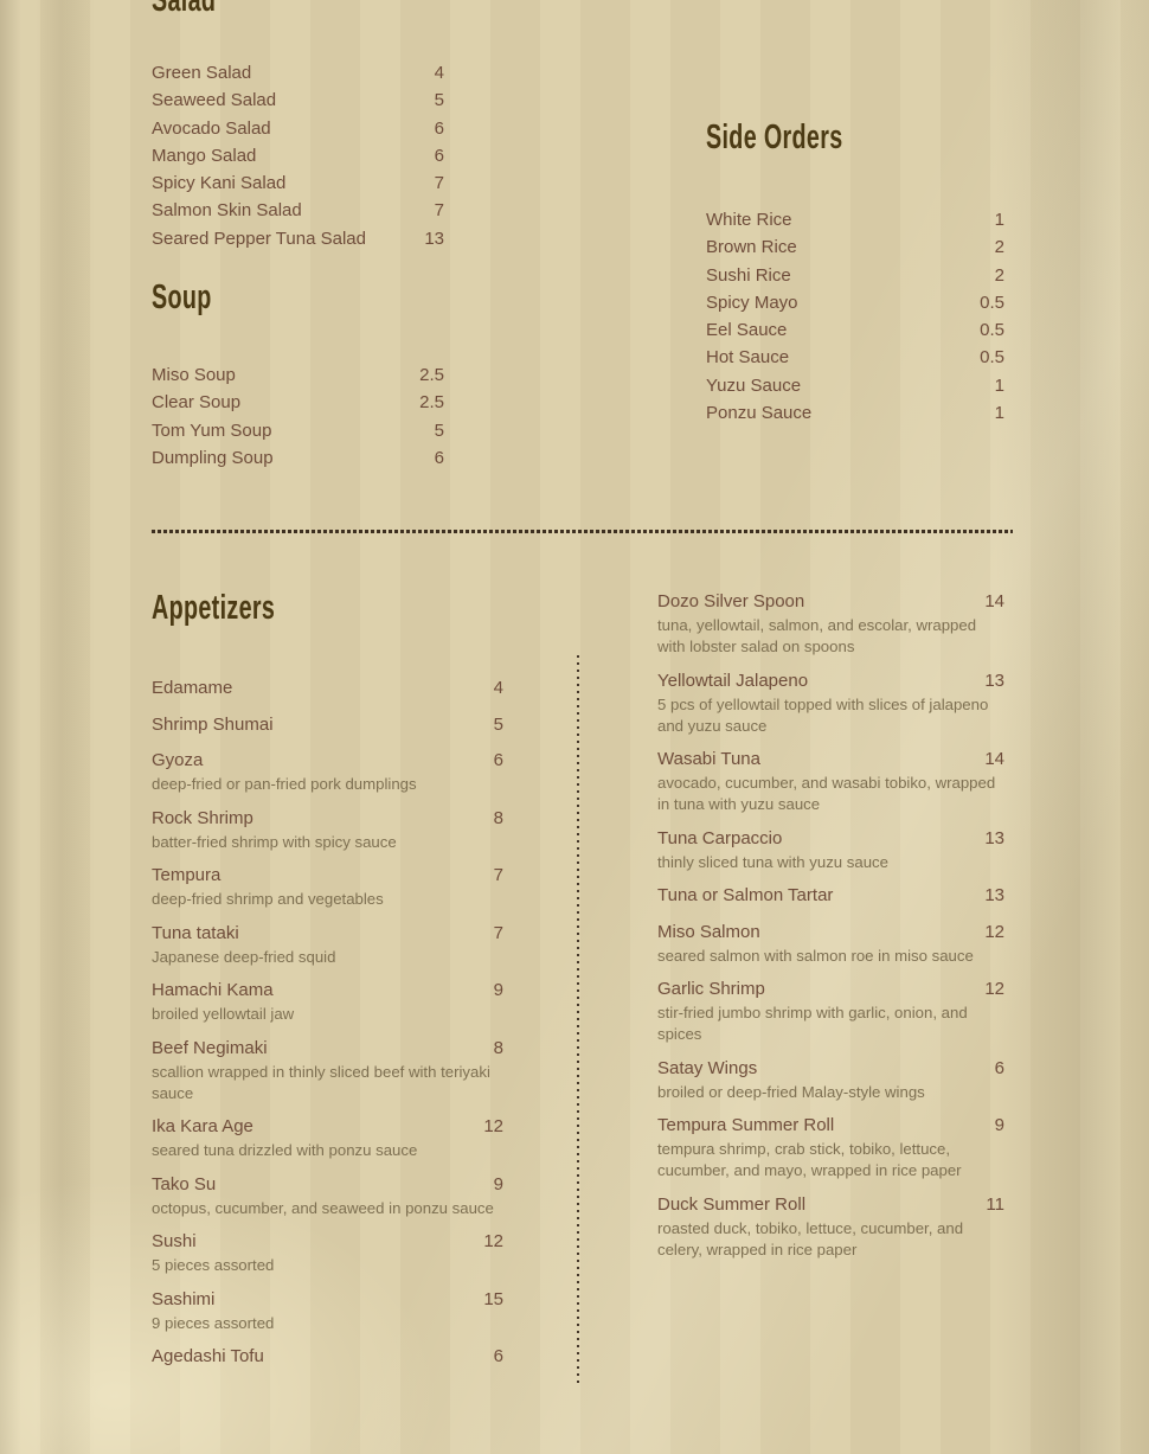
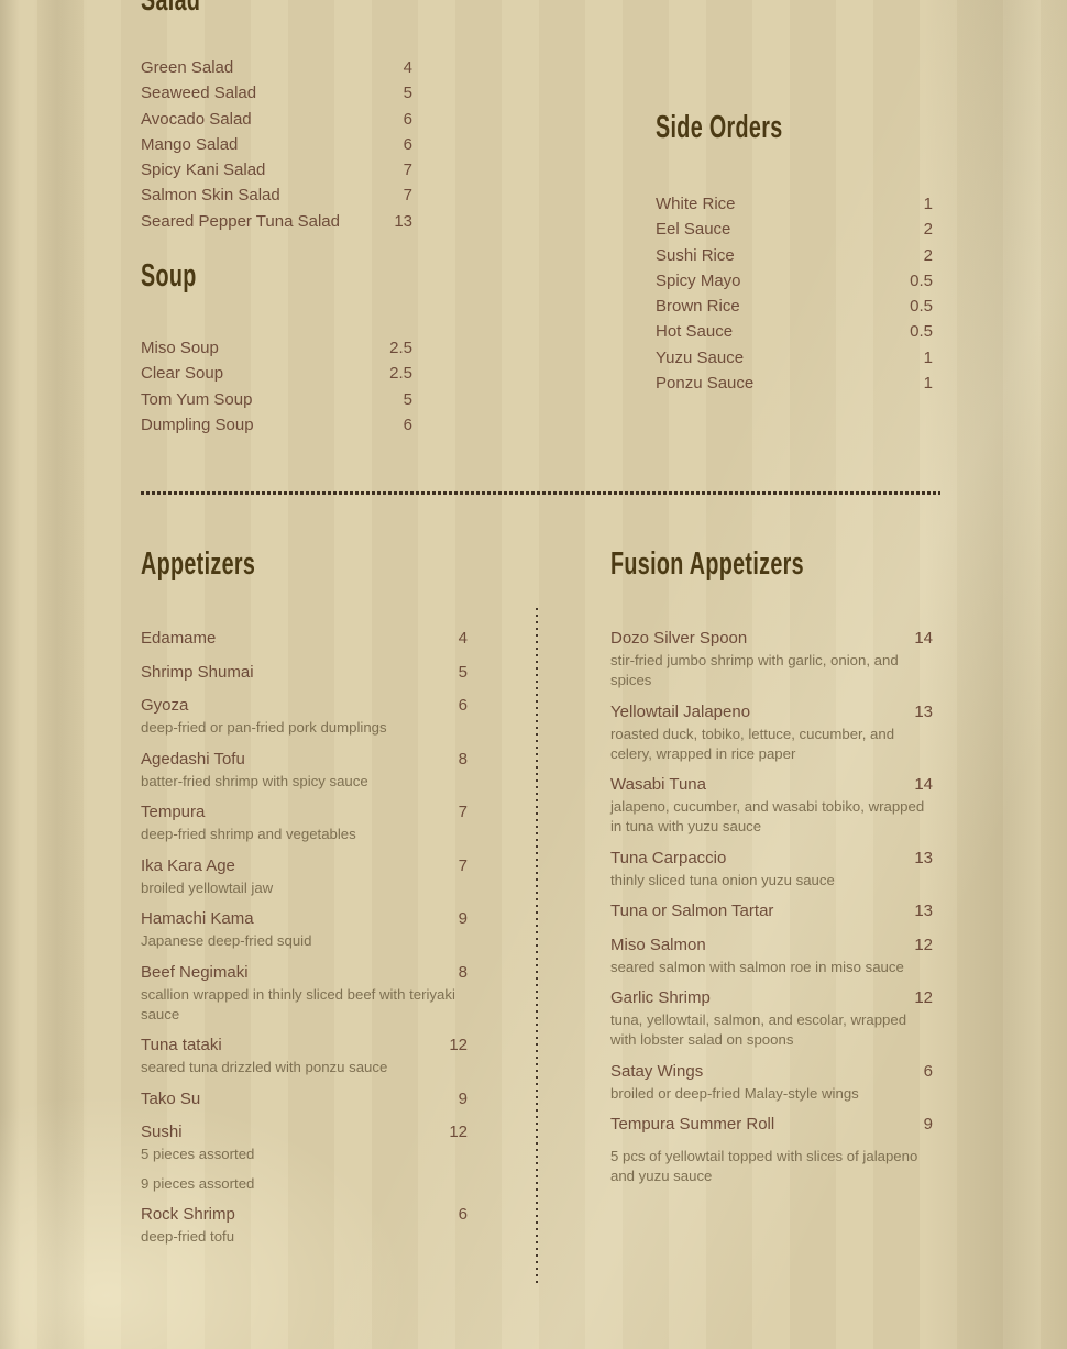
  Salad
  Green Salad
  4
  Seaweed Salad
  5
  Avocado Salad
  6
  Mango Salad
  6
  Spicy Kani Salad
  7
  Salmon Skin Salad
  7
  Seared Pepper Tuna Salad
  13
  Soup
  Miso Soup
  2.5
  Clear Soup
  2.5
  Tom Yum Soup
  5
  Dumpling Soup
  6
  Side Orders
  White Rice
  1
- Brown Rice
+ Eel Sauce
  2
  Sushi Rice
  2
  Spicy Mayo
  0.5
- Eel Sauce
+ Brown Rice
  0.5
  Hot Sauce
  0.5
  Yuzu Sauce
  1
  Ponzu Sauce
  1
  Appetizers
  Edamame
  4
  Shrimp Shumai
  5
  Gyoza
  6
  deep-fried or pan-fried pork dumplings
- Rock Shrimp
+ Agedashi Tofu
  8
  batter-fried shrimp with spicy sauce
  Tempura
  7
  deep-fried shrimp and vegetables
- Tuna tataki
+ Ika Kara Age
  7
- Japanese deep-fried squid
+ broiled yellowtail jaw
  Hamachi Kama
  9
- broiled yellowtail jaw
+ Japanese deep-fried squid
  Beef Negimaki
  8
  scallion wrapped in thinly sliced beef with teriyaki sauce
- Ika Kara Age
+ Tuna tataki
  12
  seared tuna drizzled with ponzu sauce
  Tako Su
  9
- octopus, cucumber, and seaweed in ponzu sauce
  Sushi
  12
  5 pieces assorted
- Sashimi
- 15
  9 pieces assorted
- Agedashi Tofu
+ Rock Shrimp
  6
+ deep-fried tofu
+ Fusion Appetizers
  Dozo Silver Spoon
  14
- tuna, yellowtail, salmon, and escolar, wrapped with lobster salad on spoons
+ stir-fried jumbo shrimp with garlic, onion, and spices
  Yellowtail Jalapeno
  13
- 5 pcs of yellowtail topped with slices of jalapeno and yuzu sauce
+ roasted duck, tobiko, lettuce, cucumber, and celery, wrapped in rice paper
  Wasabi Tuna
  14
- avocado, cucumber, and wasabi tobiko, wrapped in tuna with yuzu sauce
+ jalapeno, cucumber, and wasabi tobiko, wrapped in tuna with yuzu sauce
  Tuna Carpaccio
  13
- thinly sliced tuna with yuzu sauce
+ thinly sliced tuna onion yuzu sauce
  Tuna or Salmon Tartar
  13
  Miso Salmon
  12
  seared salmon with salmon roe in miso sauce
  Garlic Shrimp
  12
- stir-fried jumbo shrimp with garlic, onion, and spices
+ tuna, yellowtail, salmon, and escolar, wrapped with lobster salad on spoons
  Satay Wings
  6
  broiled or deep-fried Malay-style wings
  Tempura Summer Roll
  9
- tempura shrimp, crab stick, tobiko, lettuce, cucumber, and mayo, wrapped in rice paper
- Duck Summer Roll
- 11
- roasted duck, tobiko, lettuce, cucumber, and celery, wrapped in rice paper
+ 5 pcs of yellowtail topped with slices of jalapeno and yuzu sauce
